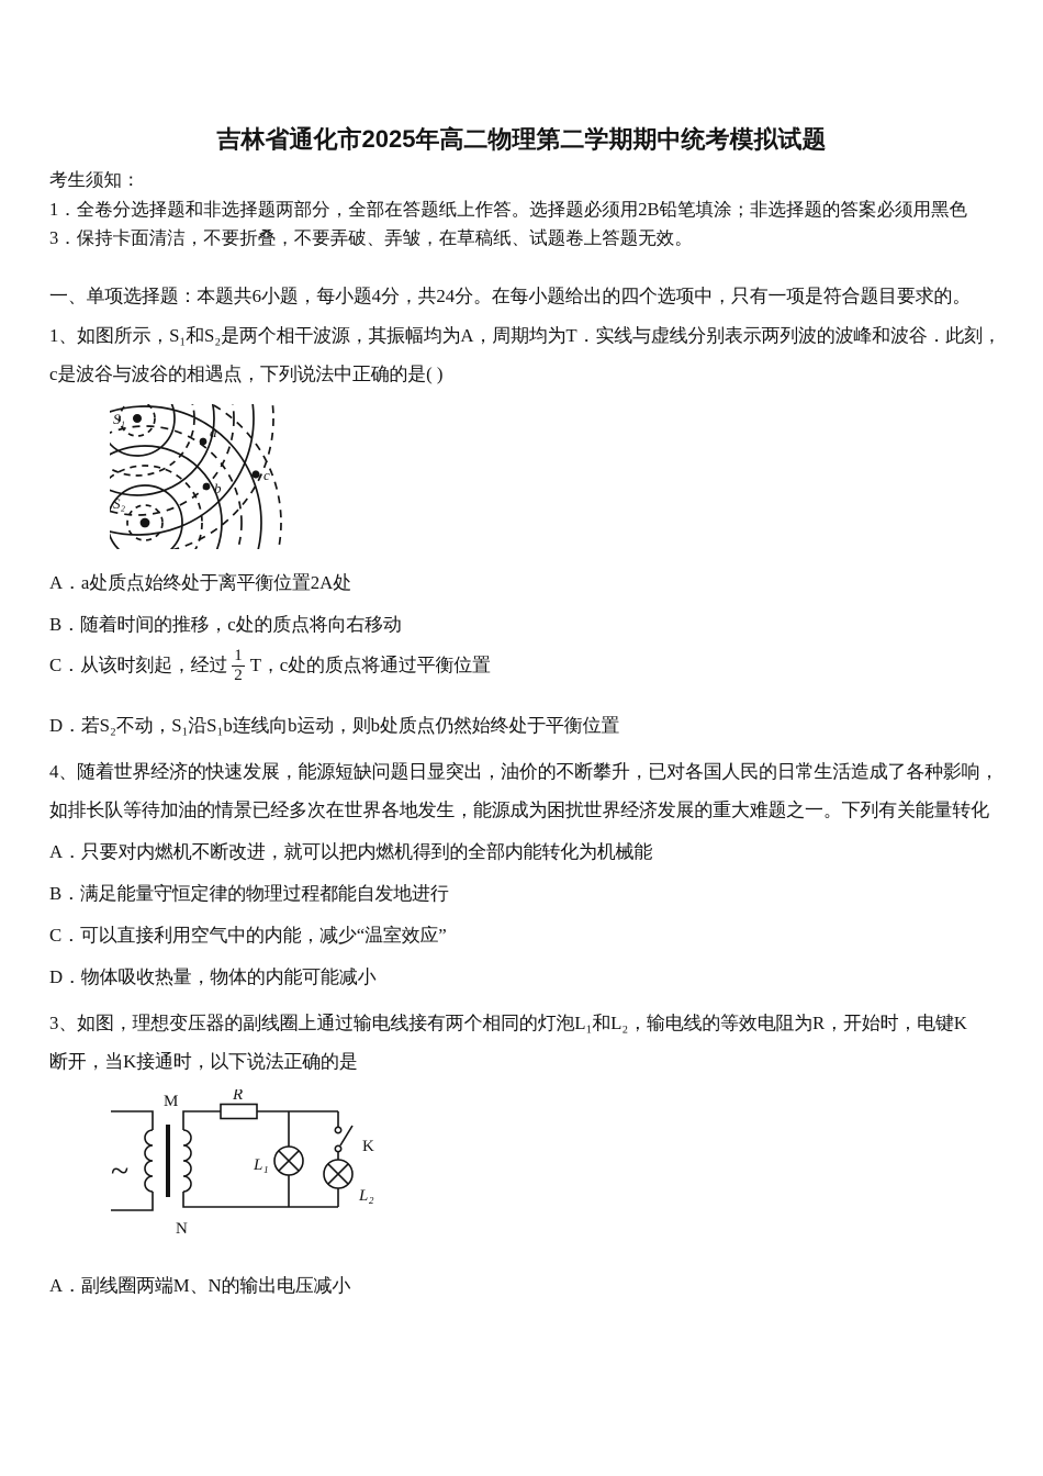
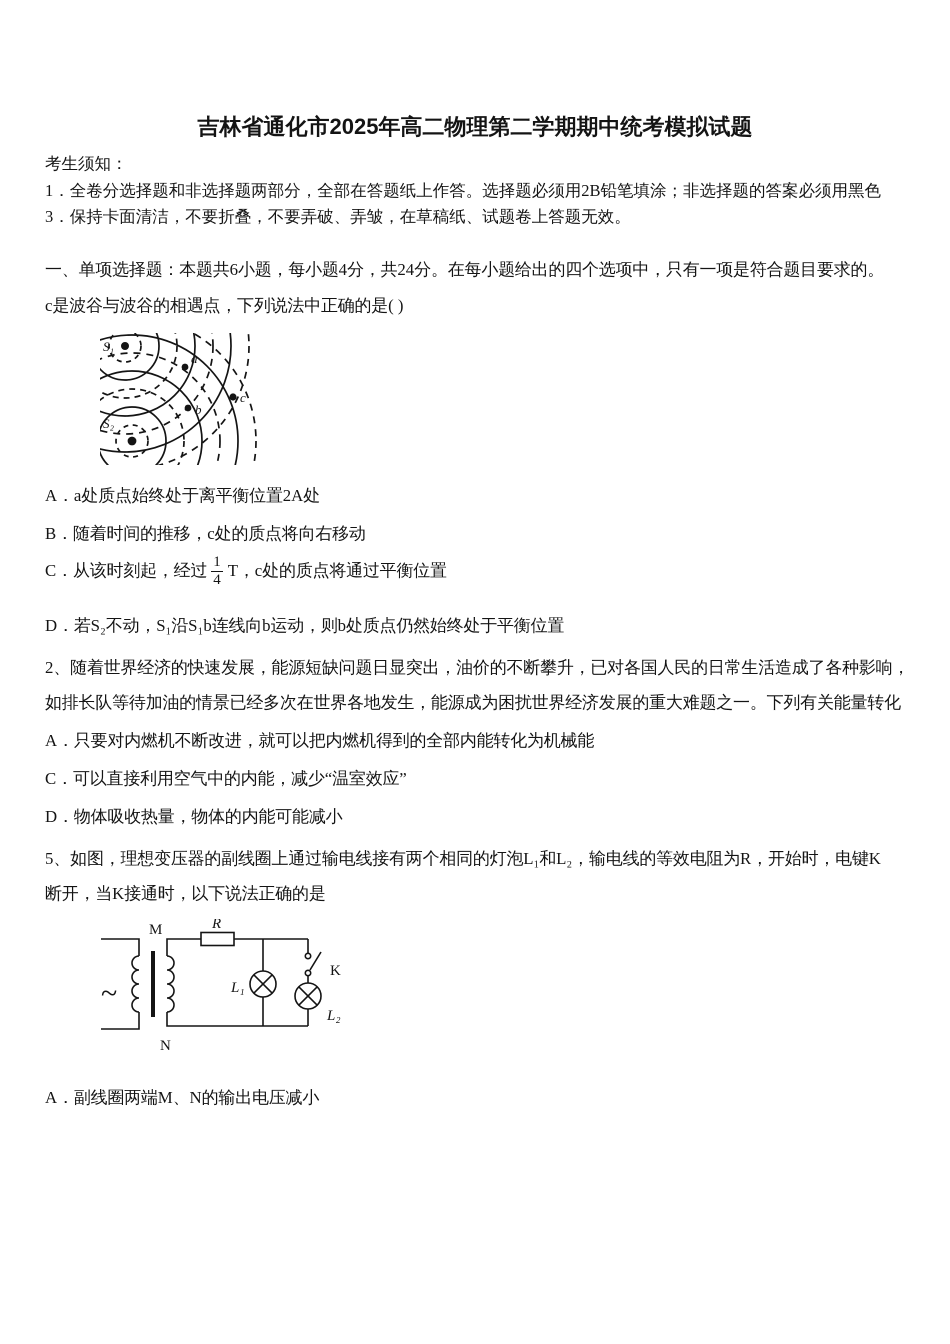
  吉林省通化市2025年高二物理第二学期期中统考模拟试题
  考生须知：
  1．全卷分选择题和非选择题两部分，全部在答题纸上作答。选择题必须用2B铅笔填涂；非选择题的答案必须用黑色
  3．保持卡面清洁，不要折叠，不要弄破、弄皱，在草稿纸、试题卷上答题无效。
  一、单项选择题：本题共6小题，每小题4分，共24分。在每小题给出的四个选项中，只有一项是符合题目要求的。
- 1、如图所示，S₁和S₂是两个相干波源，其振幅均为A，周期均为T．实线与虚线分别表示两列波的波峰和波谷．此刻，
  c是波谷与波谷的相遇点，下列说法中正确的是( )
  S₁
  S₂
  a
  b
  c
  A．a处质点始终处于离平衡位置2A处
  B．随着时间的推移，c处的质点将向右移动
  C．从该时刻起，经过
  1
- 2
+ 4
  T，c处的质点将通过平衡位置
  D．若S₂不动，S₁沿S₁b连线向b运动，则b处质点仍然始终处于平衡位置
- 4、随着世界经济的快速发展，能源短缺问题日显突出，油价的不断攀升，已对各国人民的日常生活造成了各种影响，
+ 2、随着世界经济的快速发展，能源短缺问题日显突出，油价的不断攀升，已对各国人民的日常生活造成了各种影响，
  如排长队等待加油的情景已经多次在世界各地发生，能源成为困扰世界经济发展的重大难题之一。下列有关能量转化
  A．只要对内燃机不断改进，就可以把内燃机得到的全部内能转化为机械能
- B．满足能量守恒定律的物理过程都能自发地进行
  C．可以直接利用空气中的内能，减少“温室效应”
  D．物体吸收热量，物体的内能可能减小
- 3、如图，理想变压器的副线圈上通过输电线接有两个相同的灯泡L₁和L₂，输电线的等效电阻为R，开始时，电键K
+ 5、如图，理想变压器的副线圈上通过输电线接有两个相同的灯泡L₁和L₂，输电线的等效电阻为R，开始时，电键K
  断开，当K接通时，以下说法正确的是
  ~
  M
  N
  R
  K
  L₁
  L₂
  A．副线圈两端M、N的输出电压减小
